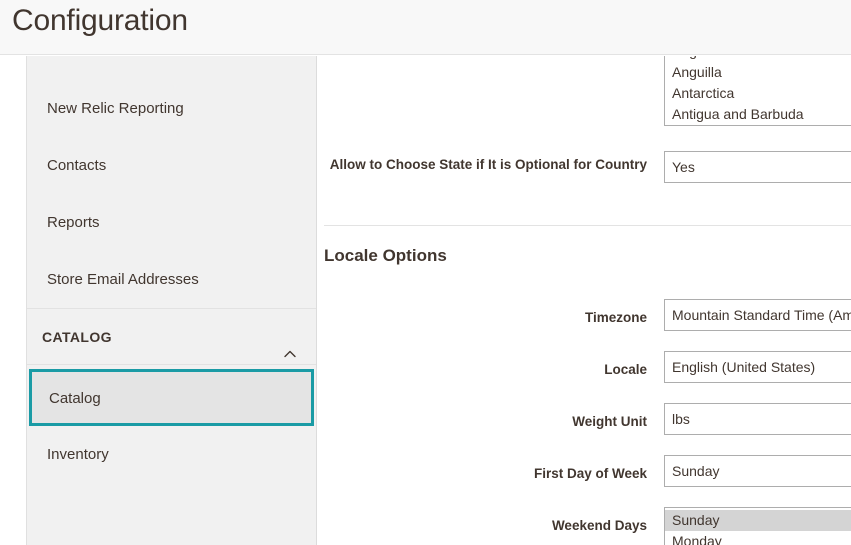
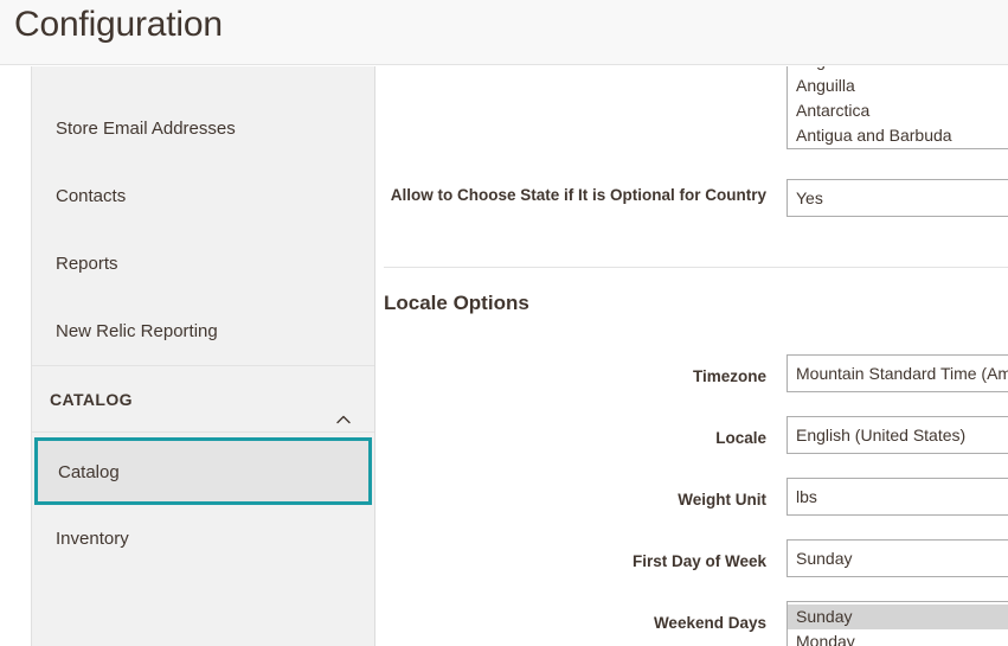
  Configuration
- New Relic Reporting
+ Store Email Addresses
  Contacts
  Reports
- Store Email Addresses
+ New Relic Reporting
  CATALOG
  Catalog
  Inventory
  Anguilla
  Antarctica
  Antigua and Barbuda
  Allow to Choose State if It is Optional for Country
  Yes
  Locale Options
  Timezone
  Locale
  English (United States)
  Weight Unit
  lbs
  First Day of Week
  Sunday
  Weekend Days
  Sunday
  Monday
